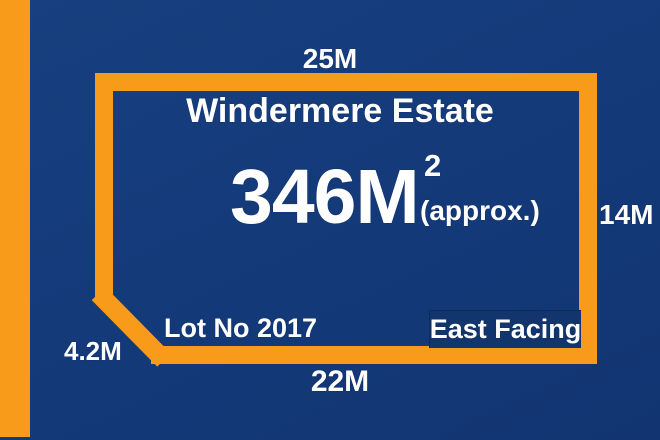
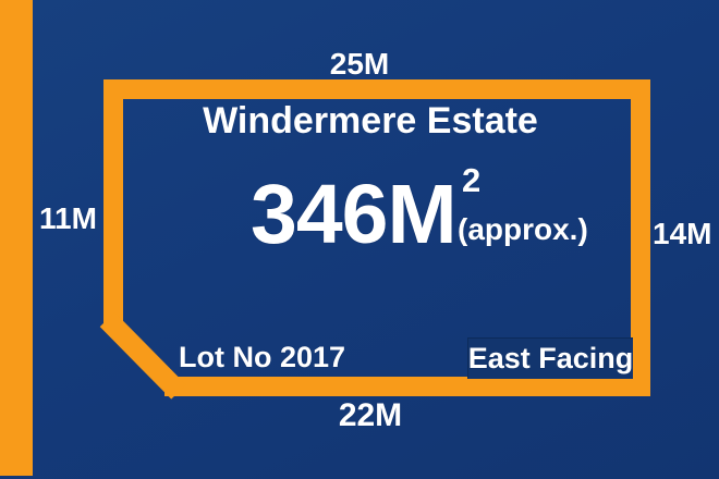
  Windermere Estate
  25M
+ 11M
  14M
- 4.2M
  22M
  346M
  2
  (approx.)
  Lot No 2017
  East Facing
